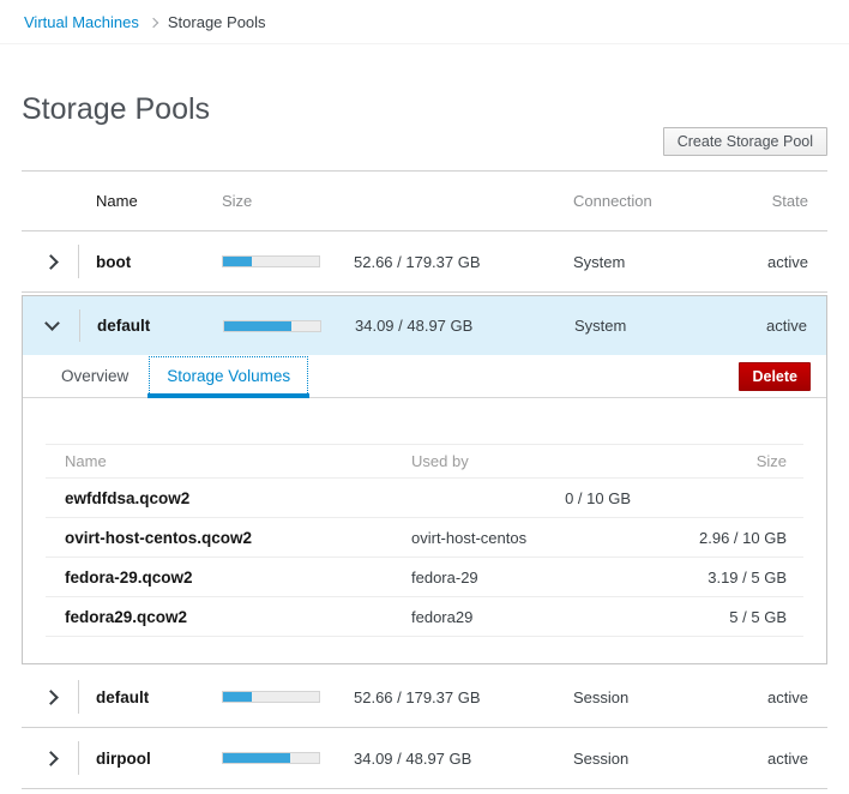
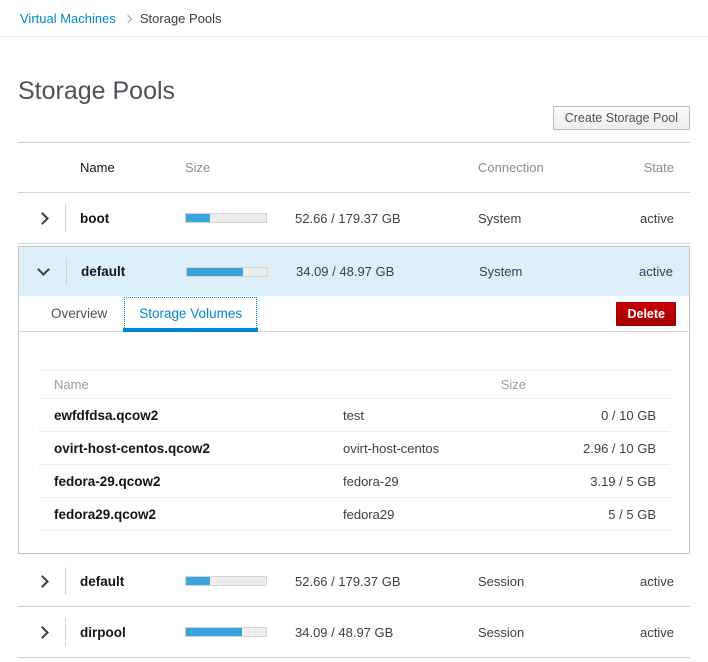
  Virtual Machines
  Storage Pools
  Storage Pools
  Create Storage Pool
  Name
  Size
  Connection
  State
  boot
  52.66 / 179.37 GB
  System
  active
  default
  34.09 / 48.97 GB
  System
  active
  Overview
  Storage Volumes
  Delete
  Name
- Used by
  Size
  ewfdfdsa.qcow2
+ test
  0 / 10 GB
  ovirt-host-centos.qcow2
  ovirt-host-centos
  2.96 / 10 GB
  fedora-29.qcow2
  fedora-29
  3.19 / 5 GB
  fedora29.qcow2
  fedora29
  5 / 5 GB
  default
  52.66 / 179.37 GB
  Session
  active
  dirpool
  34.09 / 48.97 GB
  Session
  active
